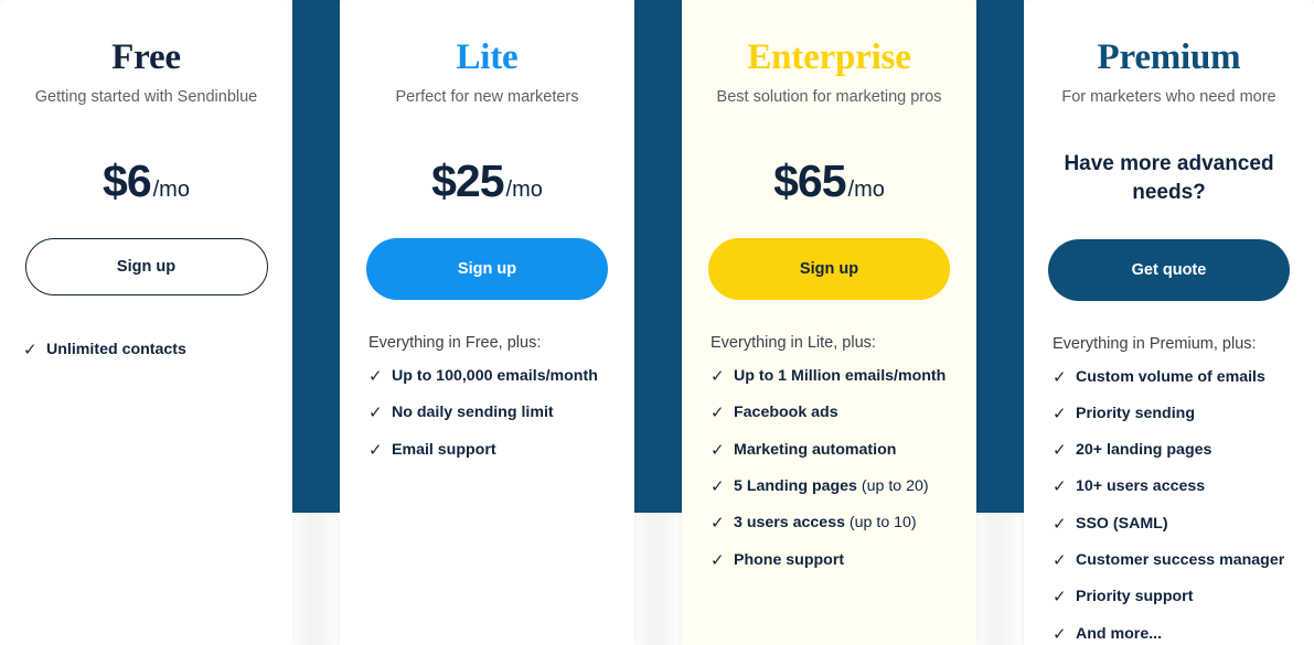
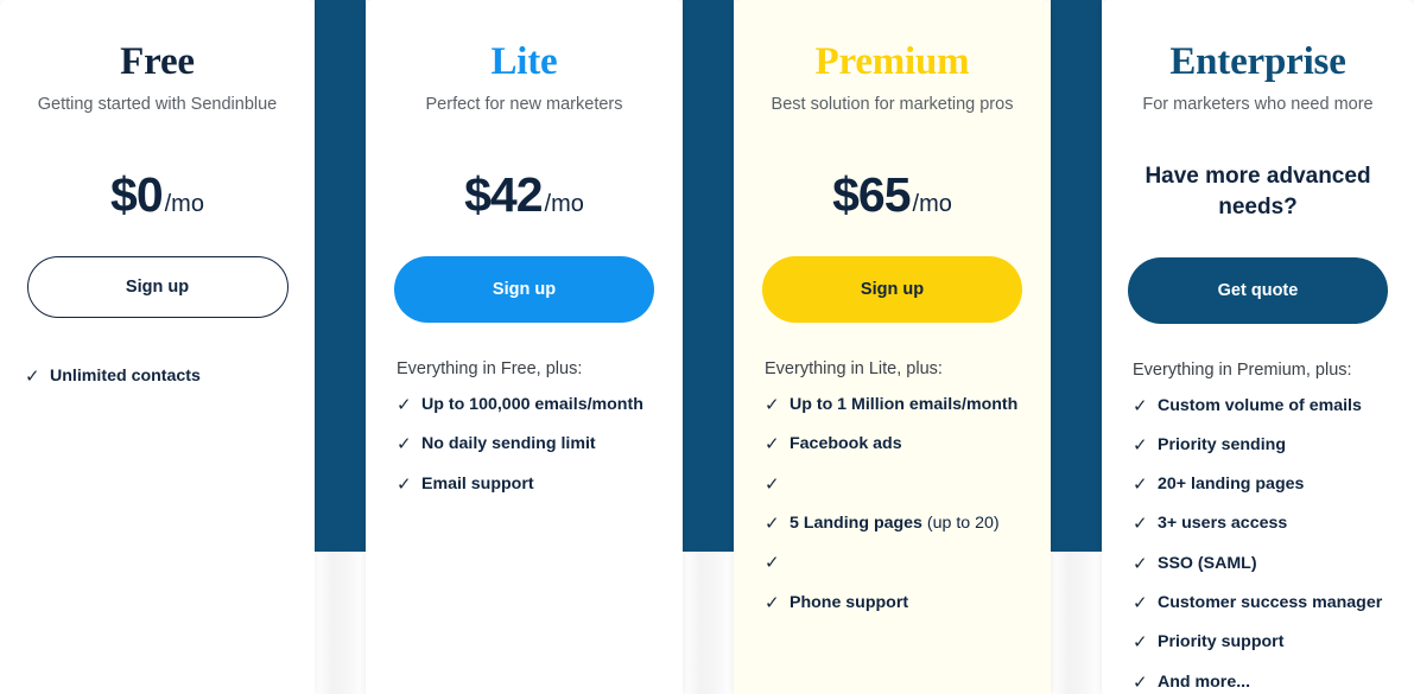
  Free
  Getting started with Sendinblue
- $6/mo
+ $0/mo
  Sign up
  ✓
  Unlimited contacts
  Lite
  Perfect for new marketers
- $25/mo
+ $42/mo
  Sign up
  Everything in Free, plus:
  ✓
  Up to 100,000 emails/month
  ✓
  No daily sending limit
  ✓
  Email support
- Enterprise
+ Premium
  Best solution for marketing pros
  $65/mo
  Sign up
  Everything in Lite, plus:
  ✓
  Up to 1 Million emails/month
  ✓
  Facebook ads
  ✓
- Marketing automation
  ✓
  5 Landing pages (up to 20)
  ✓
- 3 users access (up to 10)
  ✓
  Phone support
- Premium
+ Enterprise
  For marketers who need more
  Have more advanced needs?
  Get quote
  Everything in Premium, plus:
  ✓
  Custom volume of emails
  ✓
  Priority sending
  ✓
  20+ landing pages
  ✓
- 10+ users access
+ 3+ users access
  ✓
  SSO (SAML)
  ✓
  Customer success manager
  ✓
  Priority support
  ✓
  And more...
